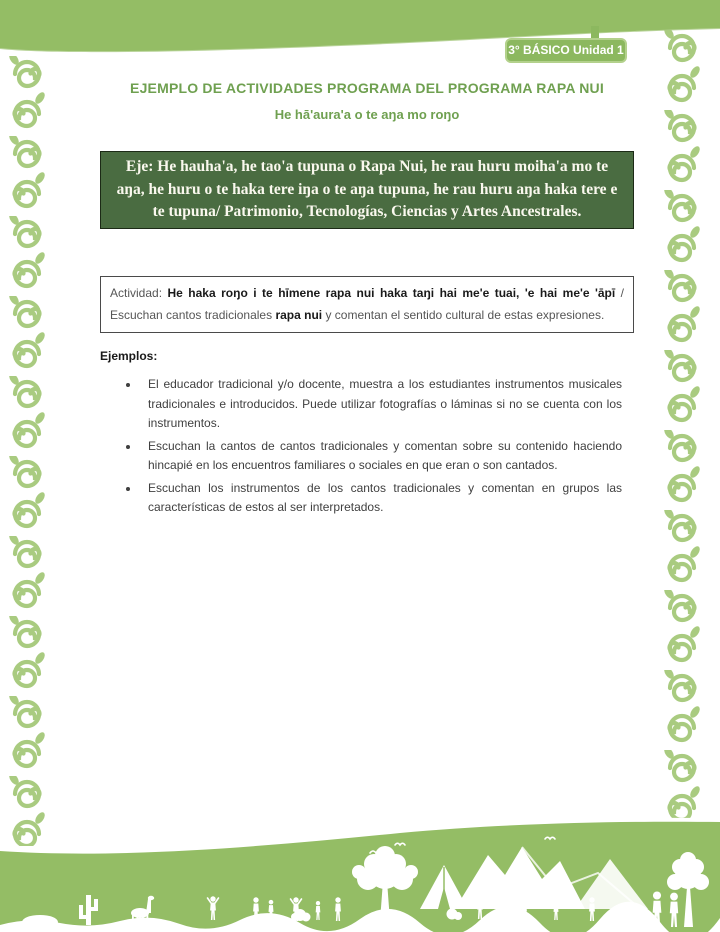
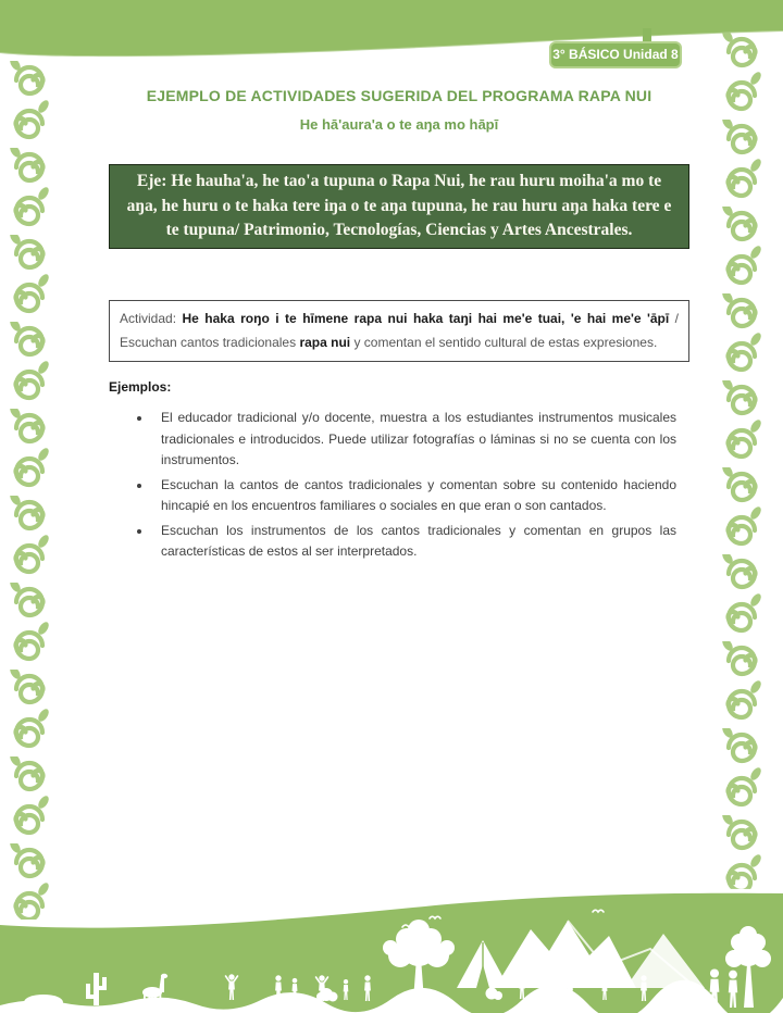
- 3° BÁSICO Unidad 1
+ 3° BÁSICO Unidad 8
- EJEMPLO DE ACTIVIDADES PROGRAMA DEL PROGRAMA RAPA NUI
+ EJEMPLO DE ACTIVIDADES SUGERIDA DEL PROGRAMA RAPA NUI
- He hā'aura'a o te aŋa mo roŋo
+ He hā'aura'a o te aŋa mo hāpī
  Eje: He hauha'a, he tao'a tupuna o Rapa Nui, he rau huru moiha'a mo te aŋa, he huru o te haka tere iŋa o te aŋa tupuna, he rau huru aŋa haka tere e te tupuna/ Patrimonio, Tecnologías, Ciencias y Artes Ancestrales.
  Actividad: He haka roŋo i te hīmene rapa nui haka taŋi hai me'e tuai, 'e hai me'e 'āpī / Escuchan cantos tradicionales rapa nui y comentan el sentido cultural de estas expresiones.
  Ejemplos:
  El educador tradicional y/o docente, muestra a los estudiantes instrumentos musicales tradicionales e introducidos. Puede utilizar fotografías o láminas si no se cuenta con los instrumentos.
  Escuchan la cantos de cantos tradicionales y comentan sobre su contenido haciendo hincapié en los encuentros familiares o sociales en que eran o son cantados.
  Escuchan los instrumentos de los cantos tradicionales y comentan en grupos las características de estos al ser interpretados.
